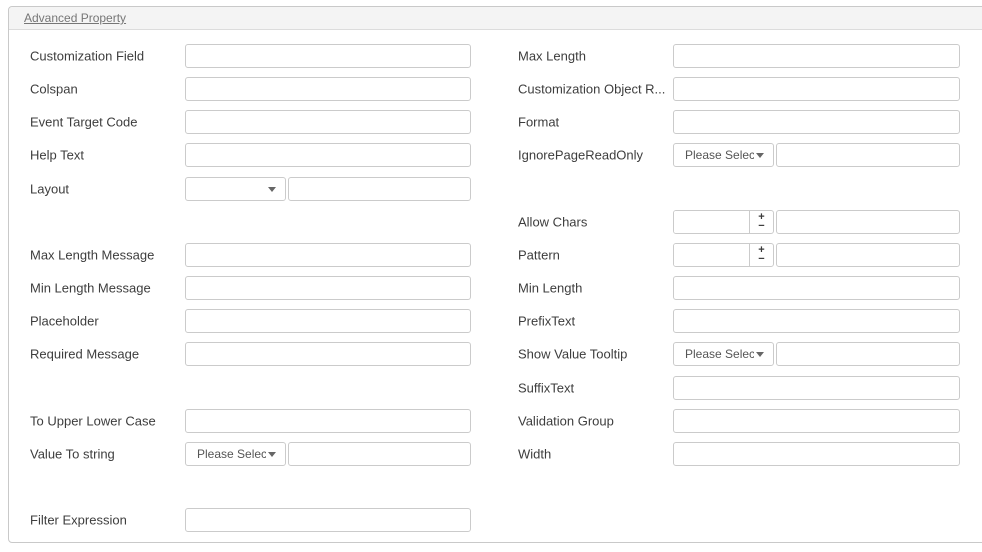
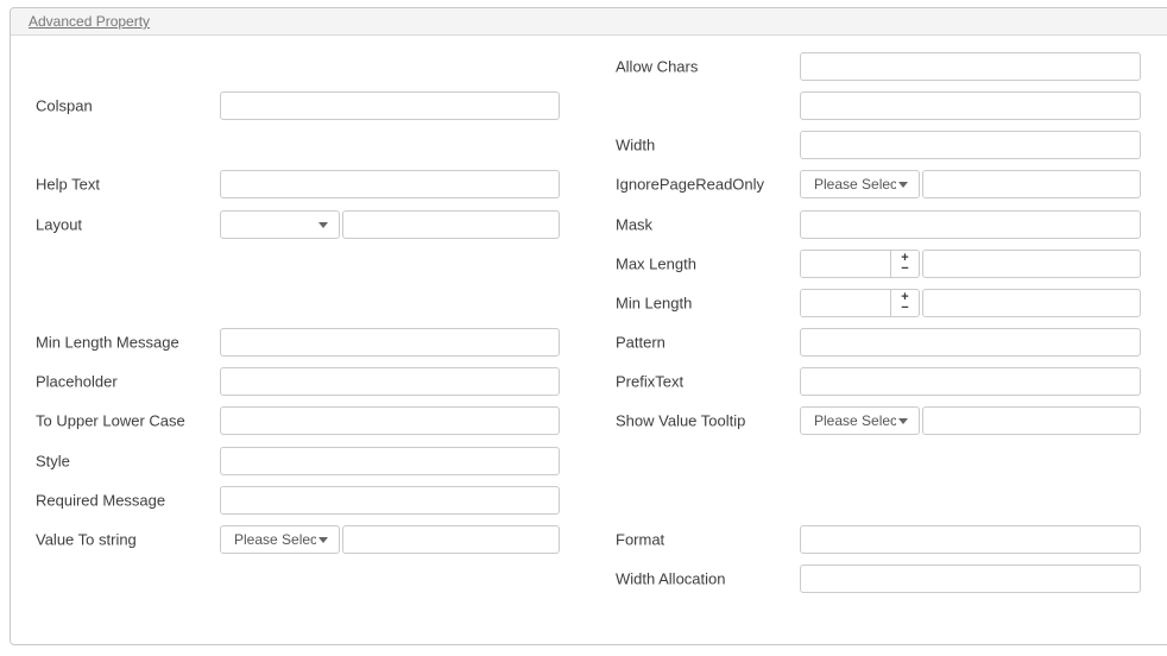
  Advanced Property
- Customization Field
  Colspan
- Event Target Code
  Help Text
  Layout
- Max Length Message
  Min Length Message
  Placeholder
- Required Message
+ To Upper Lower Case
+ Style
- To Upper Lower Case
+ Required Message
  Value To string
  Please Selec
- Filter Expression
- Max Length
+ Allow Chars
- Customization Object R...
- Format
+ Width
  IgnorePageReadOnly
  Please Selec
+ Mask
- Allow Chars
+ Max Length
  +
  −
- Pattern
+ Min Length
  +
  −
- Min Length
+ Pattern
  PrefixText
  Show Value Tooltip
  Please Selec
- SuffixText
- Validation Group
- Width
+ Format
+ Width Allocation
